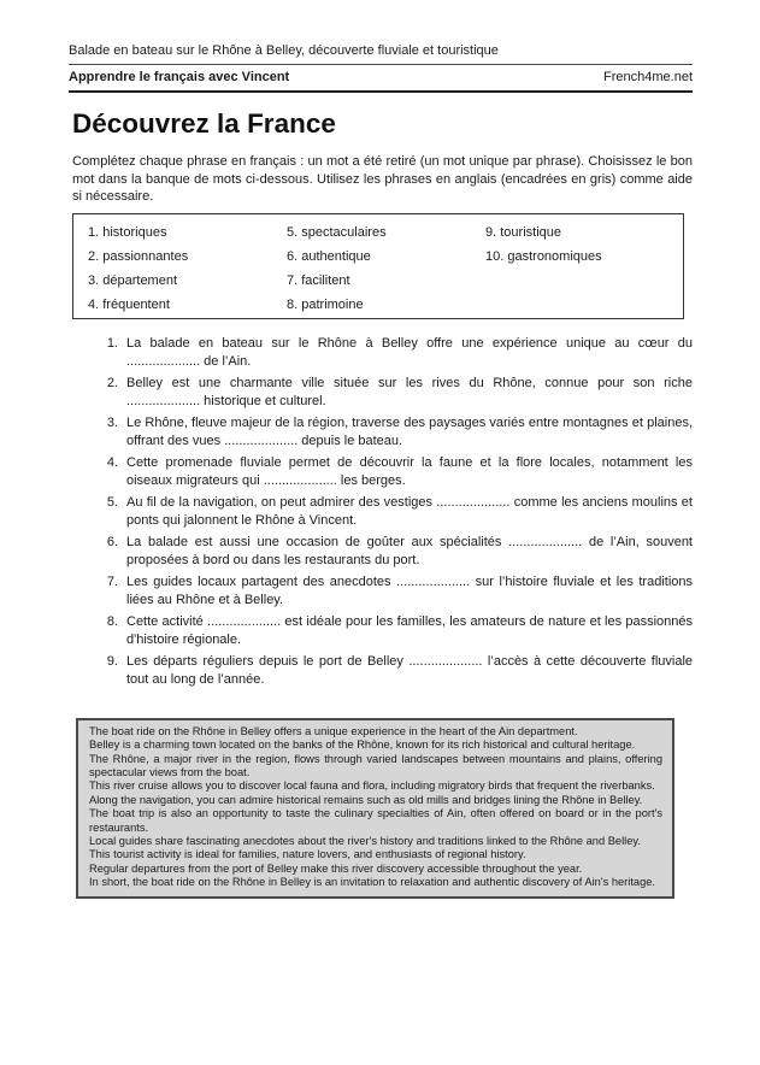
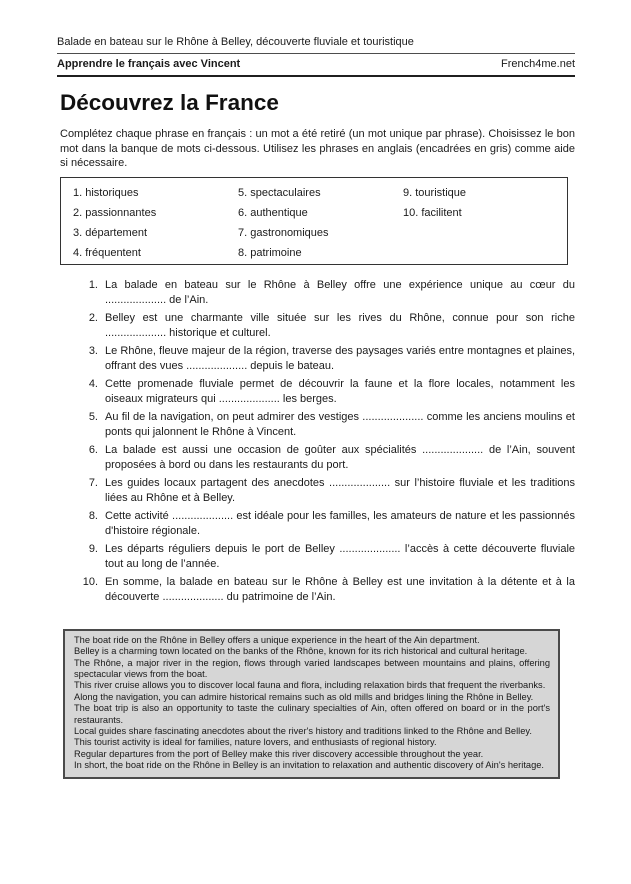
  Balade en bateau sur le Rhône à Belley, découverte fluviale et touristique
  Apprendre le français avec Vincent
  French4me.net
  Découvrez la France
  Complétez chaque phrase en français : un mot a été retiré (un mot unique par phrase). Choisissez le bon mot dans la banque de mots ci-dessous. Utilisez les phrases en anglais (encadrées en gris) comme aide si nécessaire.
  1. historiques
  2. passionnantes
  3. département
  4. fréquentent
  5. spectaculaires
  6. authentique
- 7. facilitent
+ 7. gastronomiques
  8. patrimoine
  9. touristique
- 10. gastronomiques
+ 10. facilitent
  1.
  La balade en bateau sur le Rhône à Belley offre une expérience unique au cœur du .................... de l’Ain.
  2.
  Belley est une charmante ville située sur les rives du Rhône, connue pour son riche .................... historique et culturel.
  3.
  Le Rhône, fleuve majeur de la région, traverse des paysages variés entre montagnes et plaines, offrant des vues .................... depuis le bateau.
  4.
  Cette promenade fluviale permet de découvrir la faune et la flore locales, notamment les oiseaux migrateurs qui .................... les berges.
  5.
  Au fil de la navigation, on peut admirer des vestiges .................... comme les anciens moulins et ponts qui jalonnent le Rhône à Vincent.
  6.
  La balade est aussi une occasion de goûter aux spécialités .................... de l’Ain, souvent proposées à bord ou dans les restaurants du port.
  7.
  Les guides locaux partagent des anecdotes .................... sur l’histoire fluviale et les traditions liées au Rhône et à Belley.
  8.
  Cette activité .................... est idéale pour les familles, les amateurs de nature et les passionnés d'histoire régionale.
  9.
  Les départs réguliers depuis le port de Belley .................... l’accès à cette découverte fluviale tout au long de l’année.
+ 10.
+ En somme, la balade en bateau sur le Rhône à Belley est une invitation à la détente et à la découverte .................... du patrimoine de l’Ain.
  The boat ride on the Rhône in Belley offers a unique experience in the heart of the Ain department.
  Belley is a charming town located on the banks of the Rhône, known for its rich historical and cultural heritage.
  The Rhône, a major river in the region, flows through varied landscapes between mountains and plains, offering spectacular views from the boat.
- This river cruise allows you to discover local fauna and flora, including migratory birds that frequent the riverbanks.
+ This river cruise allows you to discover local fauna and flora, including relaxation birds that frequent the riverbanks.
  Along the navigation, you can admire historical remains such as old mills and bridges lining the Rhône in Belley.
  The boat trip is also an opportunity to taste the culinary specialties of Ain, often offered on board or in the port's restaurants.
  Local guides share fascinating anecdotes about the river's history and traditions linked to the Rhône and Belley.
  This tourist activity is ideal for families, nature lovers, and enthusiasts of regional history.
  Regular departures from the port of Belley make this river discovery accessible throughout the year.
  In short, the boat ride on the Rhône in Belley is an invitation to relaxation and authentic discovery of Ain's heritage.
